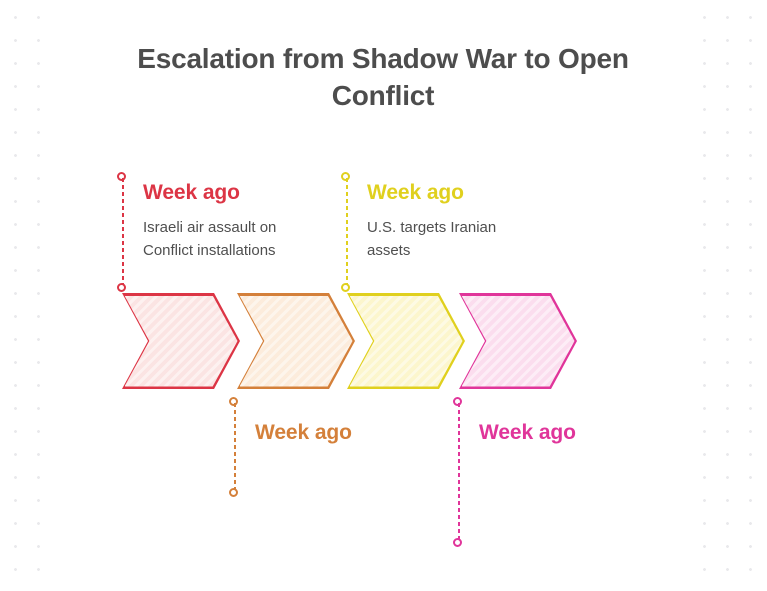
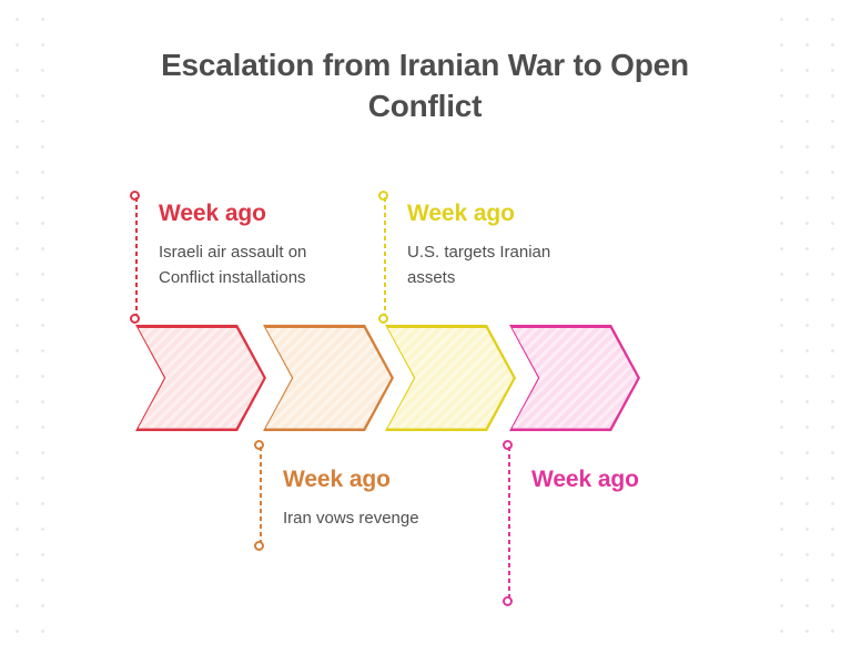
- Escalation from Shadow War to Open Conflict
+ Escalation from Iranian War to Open Conflict
  Week ago
  Israeli air assault on Conflict installations
  Week ago
+ Iran vows revenge
  Week ago
  U.S. targets Iranian assets
  Week ago
